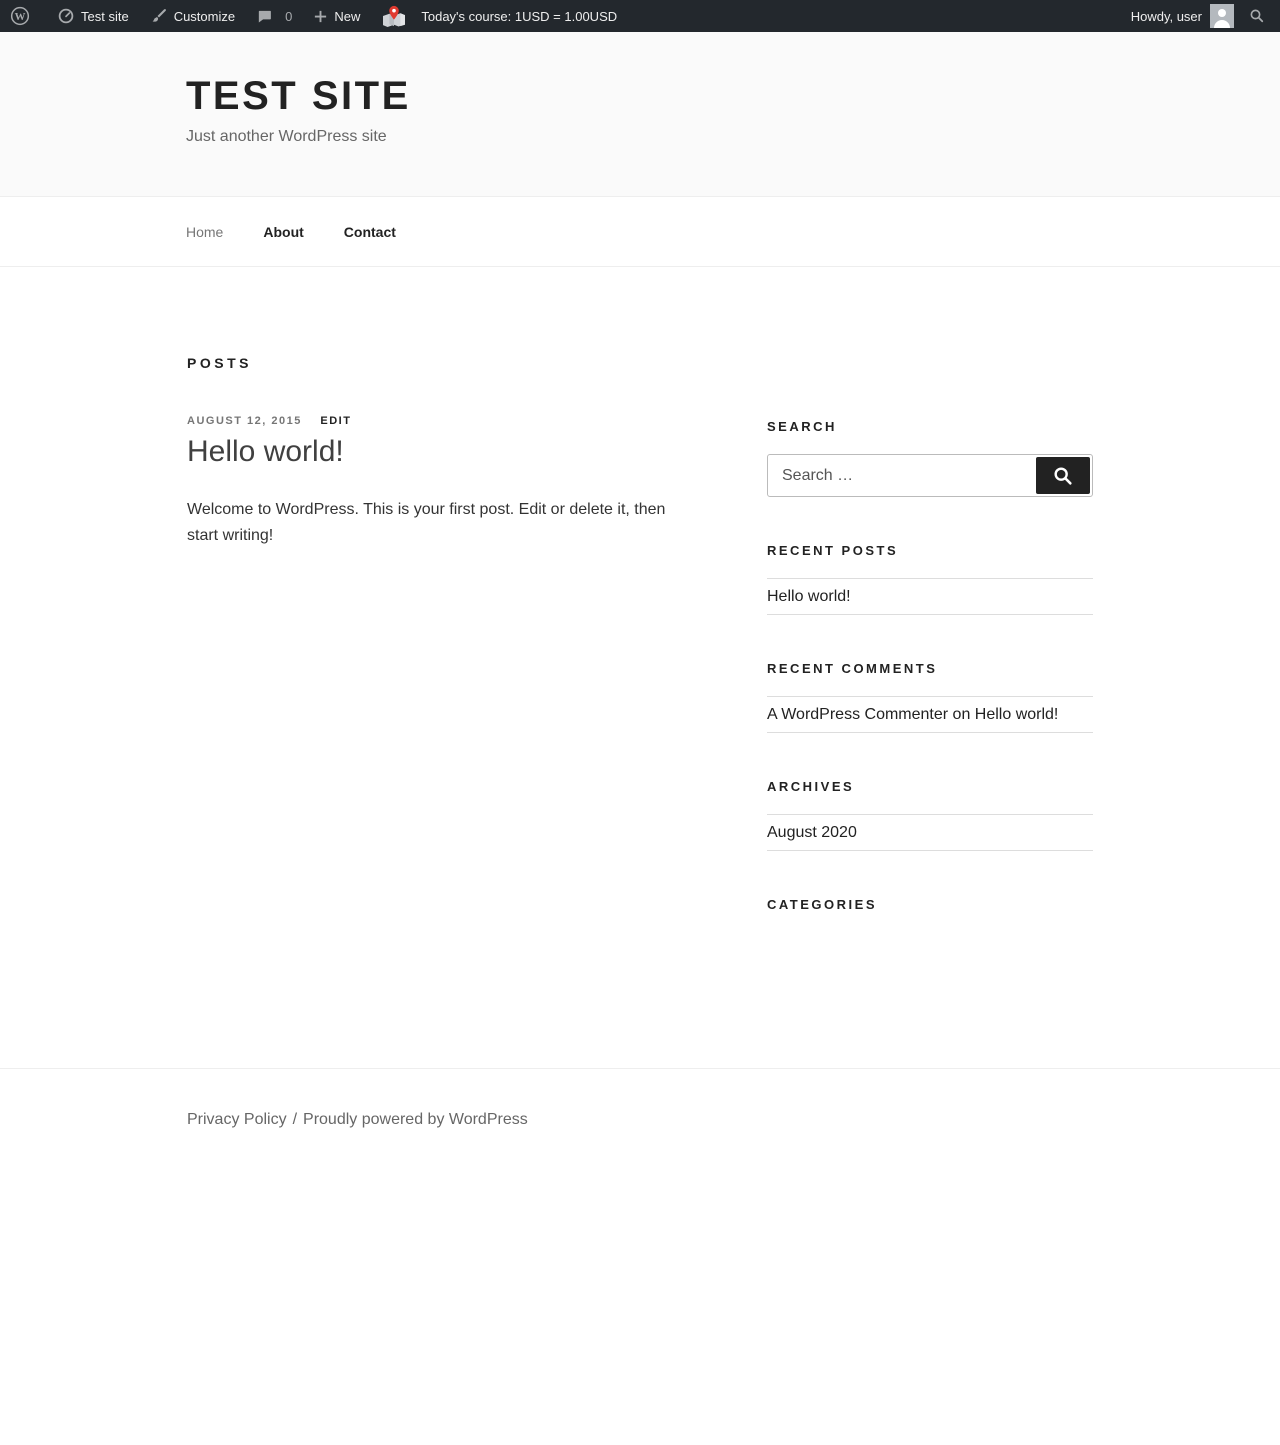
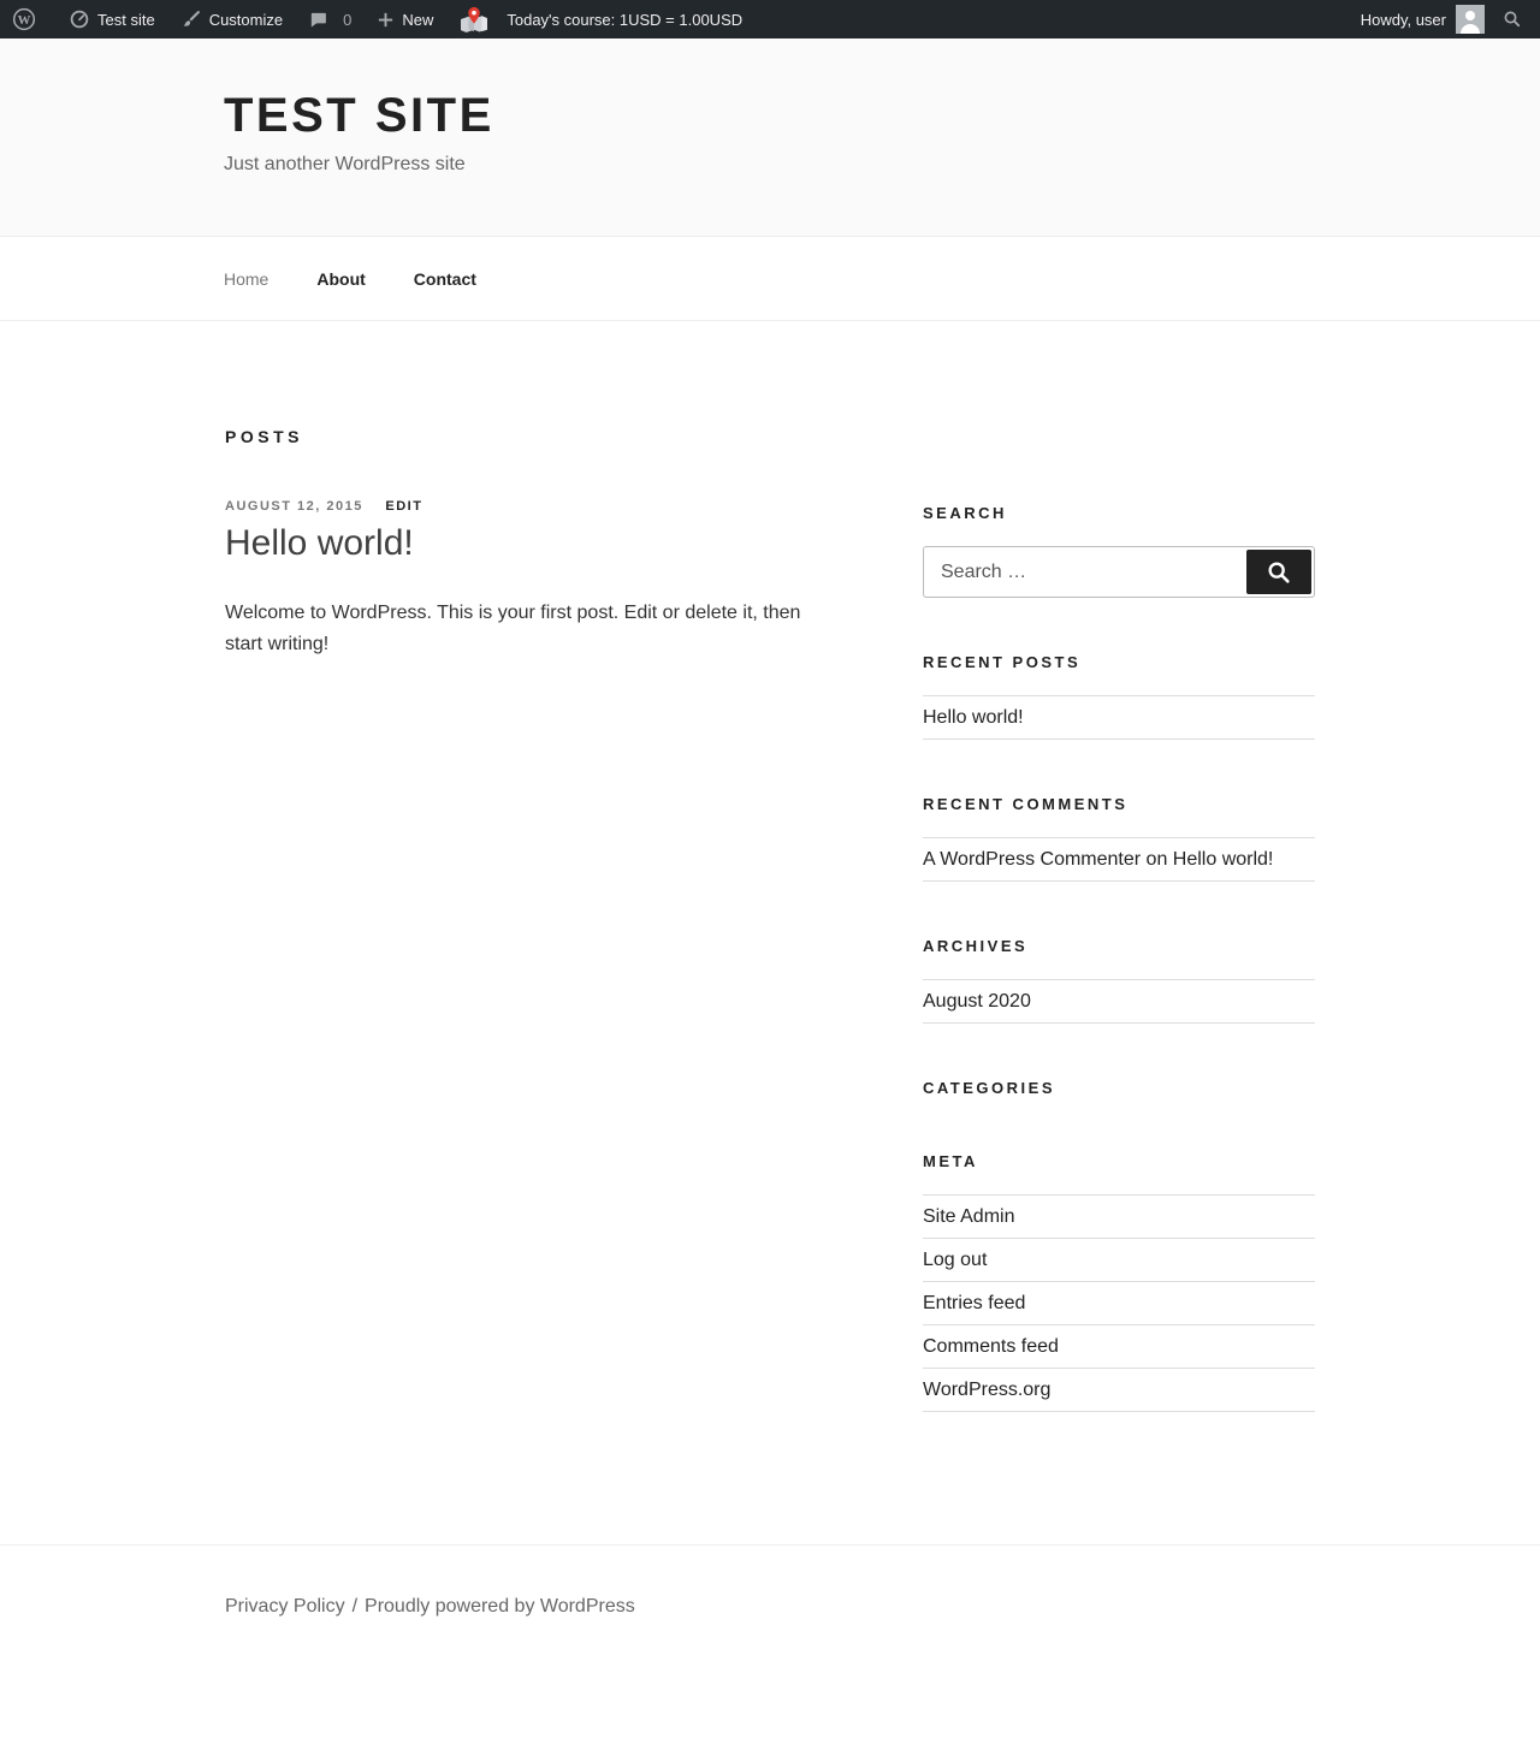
  W
  Test site
  Customize
  0
  New
  Today's course: 1USD = 1.00USD
  Howdy, user
  TEST SITE
  Just another WordPress site
  Home
  About
  Contact
  POSTS
  AUGUST 12, 2015 EDIT
  Hello world!
  Welcome to WordPress. This is your first post. Edit or delete it, then start writing!
  SEARCH
  Search …
  RECENT POSTS
  Hello world!
  RECENT COMMENTS
  A WordPress Commenter on Hello world!
  ARCHIVES
  August 2020
  CATEGORIES
+ META
+ Site Admin
+ Log out
+ Entries feed
+ Comments feed
+ WordPress.org
  Privacy Policy / Proudly powered by WordPress
